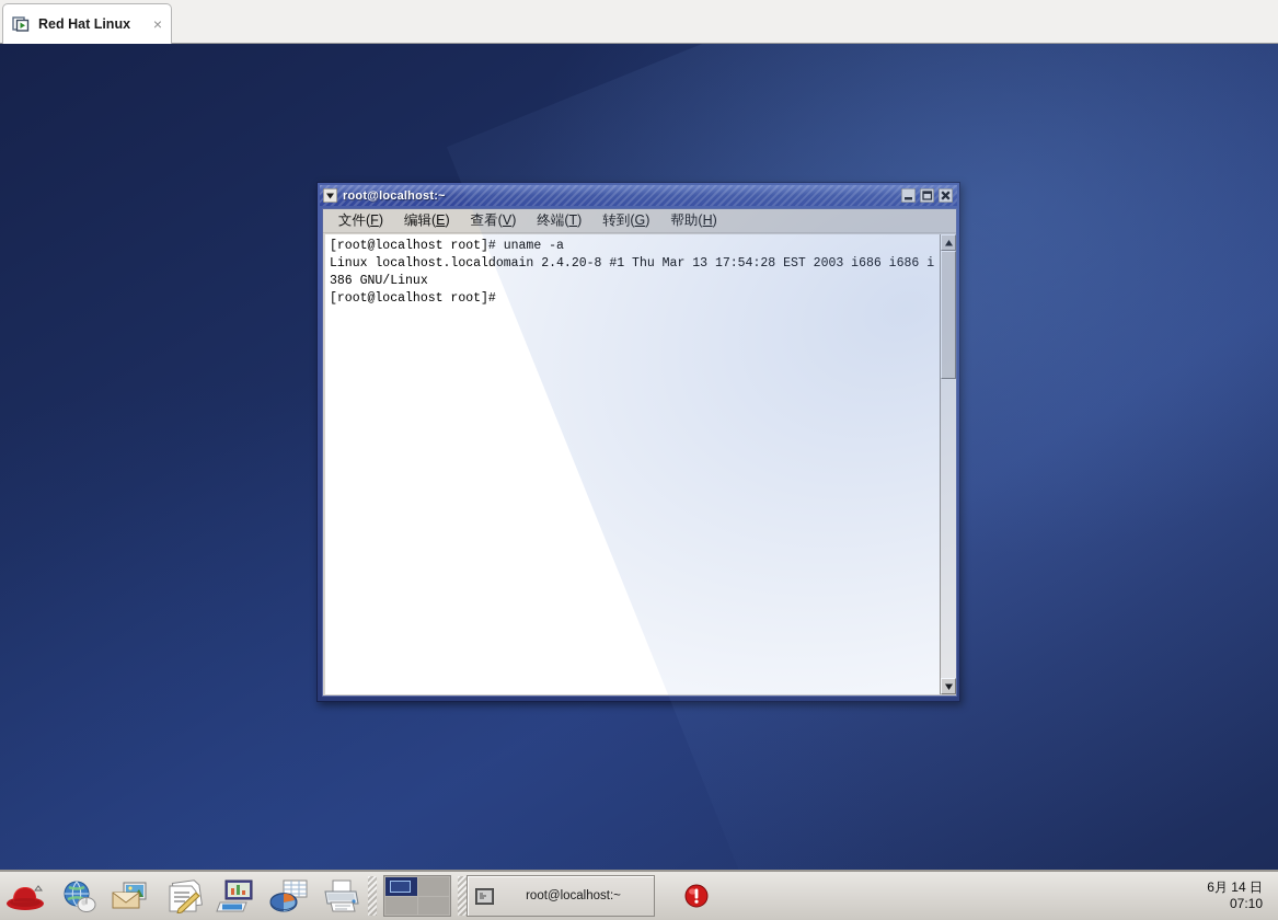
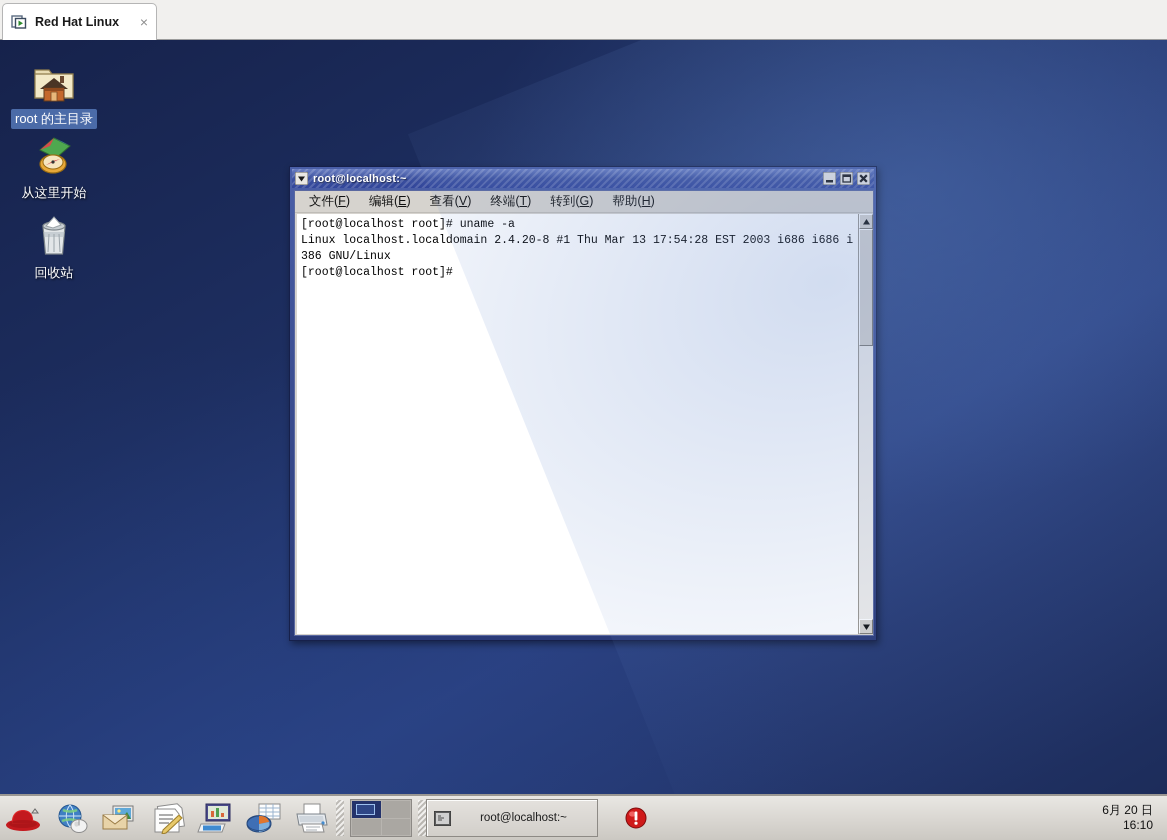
  Red Hat Linux
  ×
+ root 的主目录
+ 从这里开始
+ 回收站
  root@localhost:~
  文件(F)
  编辑(E)
  [root@localhost root]
  386 GNU/Linux
  [root@localhost root]#
  root@localhost:~
- 6月 14 日
+ 6月 20 日
- 07:10
+ 16:10
